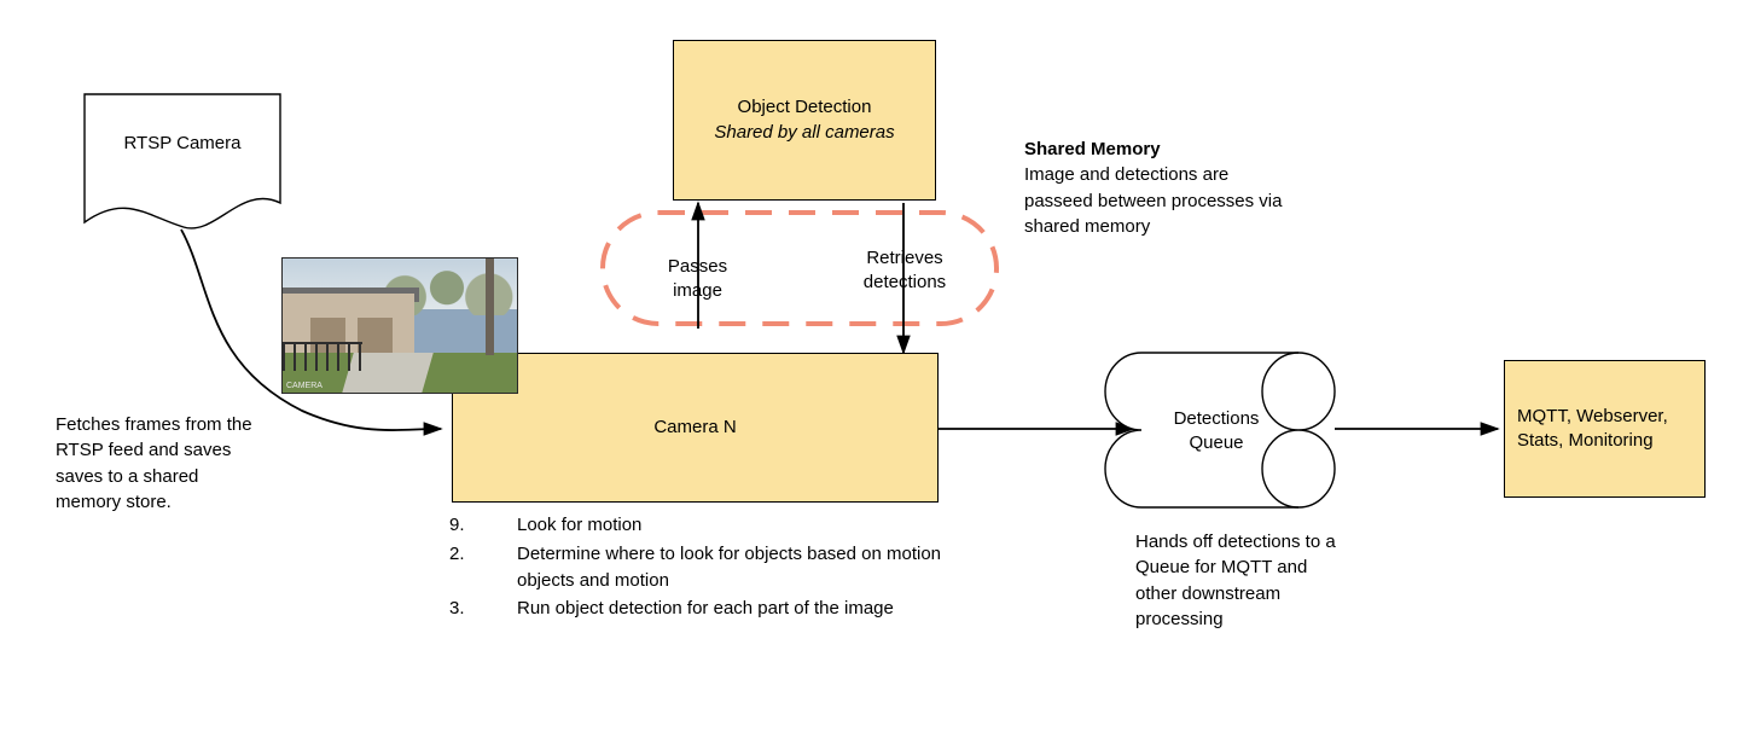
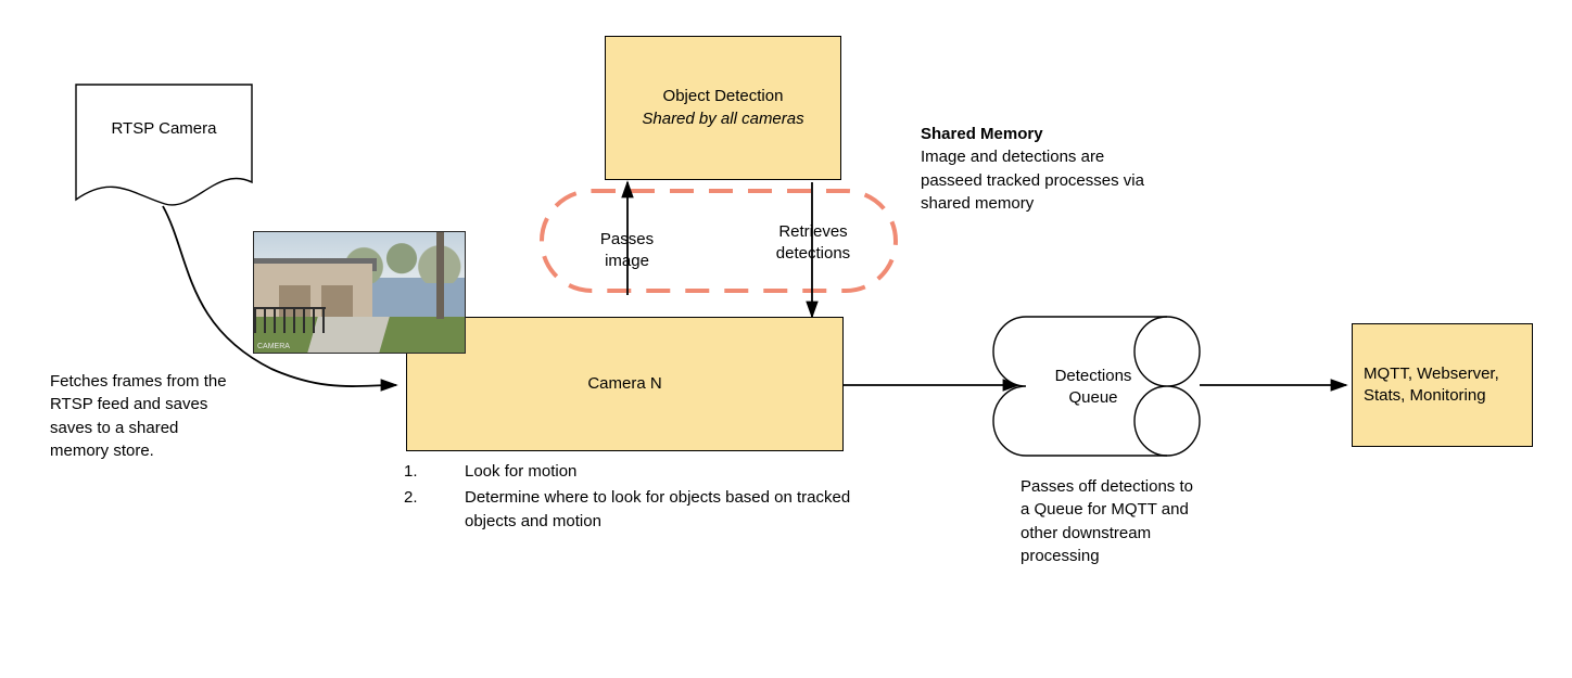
  RTSP Camera
  Object Detection
  Shared by all cameras
  Camera N
  Passes
  image
  Retrieves
  detections
  Shared Memory
- Image and detections are passeed between processes via shared memory
+ Image and detections are passeed tracked processes via shared memory
  Fetches frames from the RTSP feed and saves saves to a shared memory store.
- 9.
+ 1.
  Look for motion
  2.
- Determine where to look for objects based on motion objects and motion
+ Determine where to look for objects based on tracked objects and motion
- 3.
- Run object detection for each part of the image
  Detections
  Queue
- Hands off detections to a Queue for MQTT and other downstream processing
+ Passes off detections to a Queue for MQTT and other downstream processing
  MQTT, Webserver,
  Stats, Monitoring
